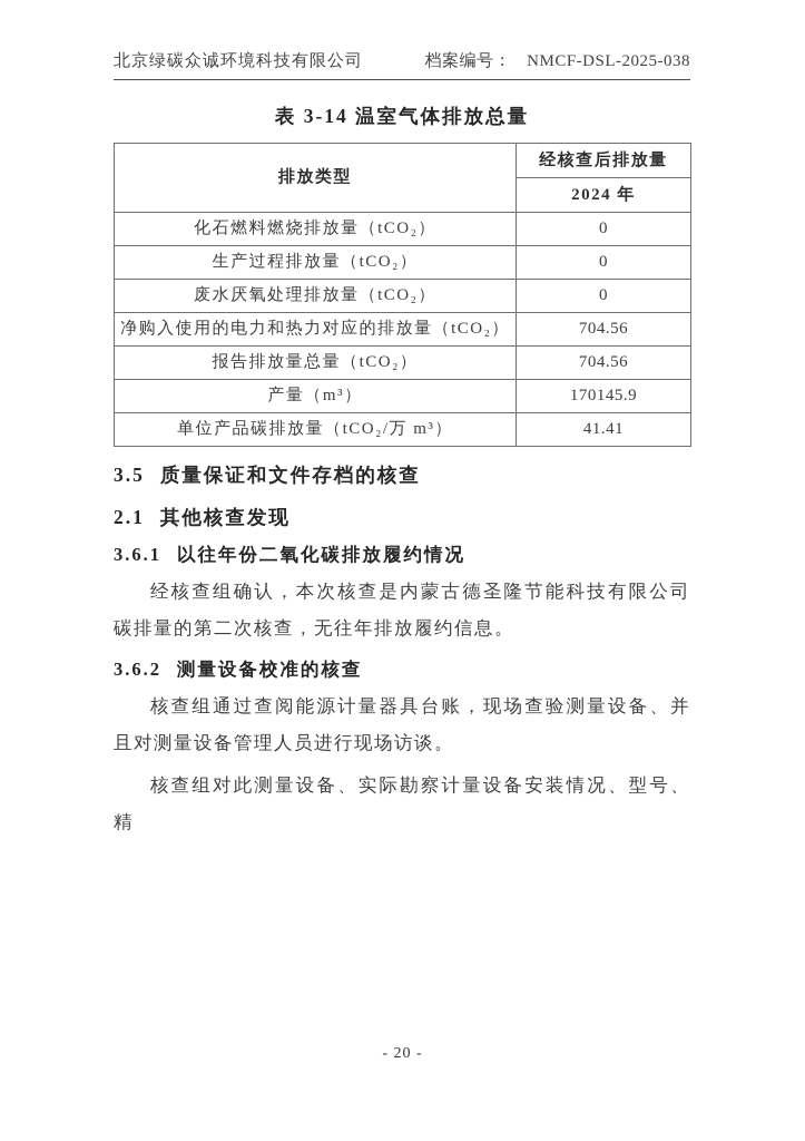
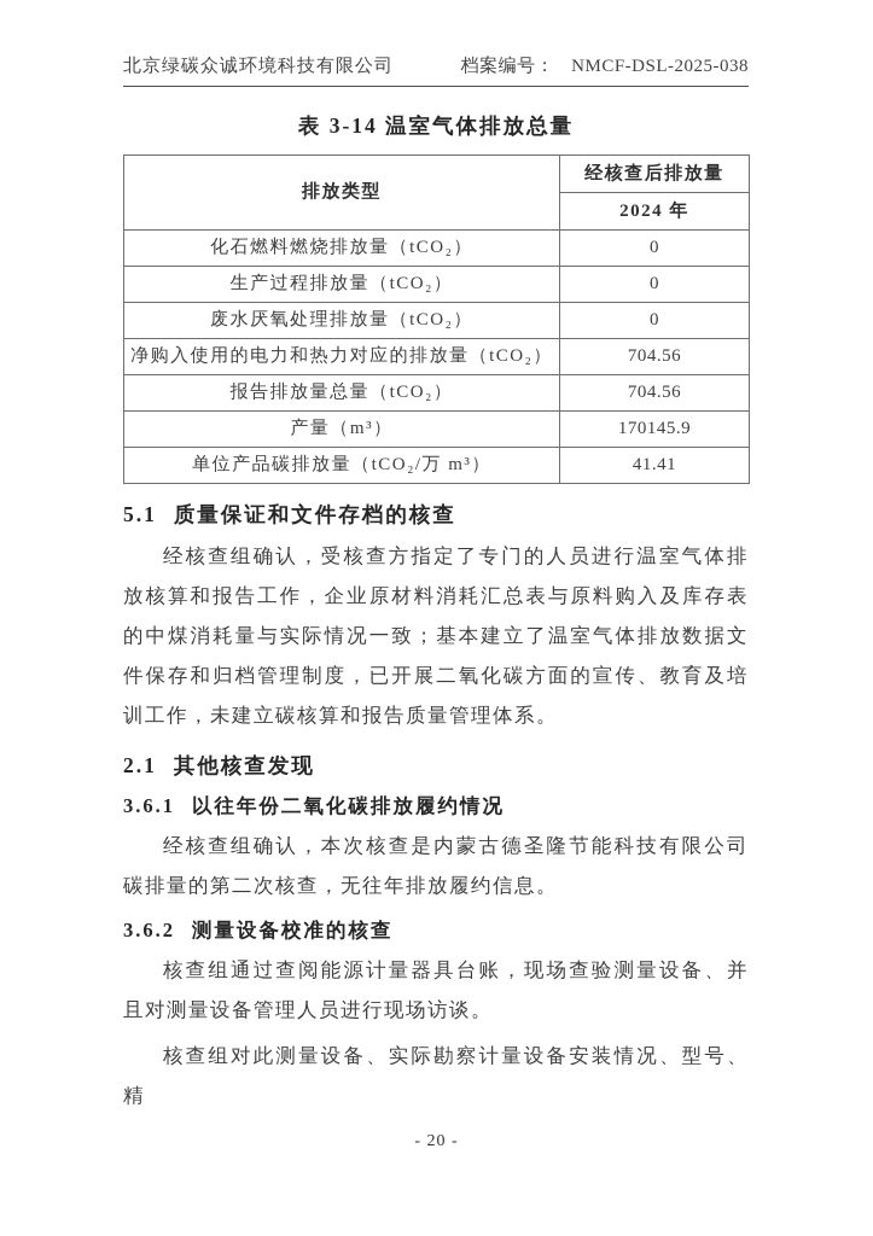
  北京绿碳众诚环境科技有限公司
  档案编号： NMCF-DSL-2025-038
  表 3-14 温室气体排放总量
  排放类型	经核查后排放量
  2024 年
  化石燃料燃烧排放量（tCO₂）	0
  生产过程排放量（tCO₂）	0
  废水厌氧处理排放量（tCO₂）	0
  净购入使用的电力和热力对应的排放量（tCO₂）	704.56
  报告排放量总量（tCO₂）	704.56
  产量（m³）	170145.9
  单位产品碳排放量（tCO₂/万 m³）	41.41
- 3.5 质量保证和文件存档的核查
+ 5.1 质量保证和文件存档的核查
+ 经核查组确认，受核查方指定了专门的人员进行温室气体排放核算和报告工作，企业原材料消耗汇总表与原料购入及库存表的中煤消耗量与实际情况一致；基本建立了温室气体排放数据文件保存和归档管理制度，已开展二氧化碳方面的宣传、教育及培训工作，未建立碳核算和报告质量管理体系。
  2.1 其他核查发现
  3.6.1 以往年份二氧化碳排放履约情况
  经核查组确认，本次核查是内蒙古德圣隆节能科技有限公司碳排量的第二次核查，无往年排放履约信息。
  3.6.2 测量设备校准的核查
  核查组通过查阅能源计量器具台账，现场查验测量设备、并且对测量设备管理人员进行现场访谈。
  核查组对此测量设备、实际勘察计量设备安装情况、型号、精
  - 20 -
